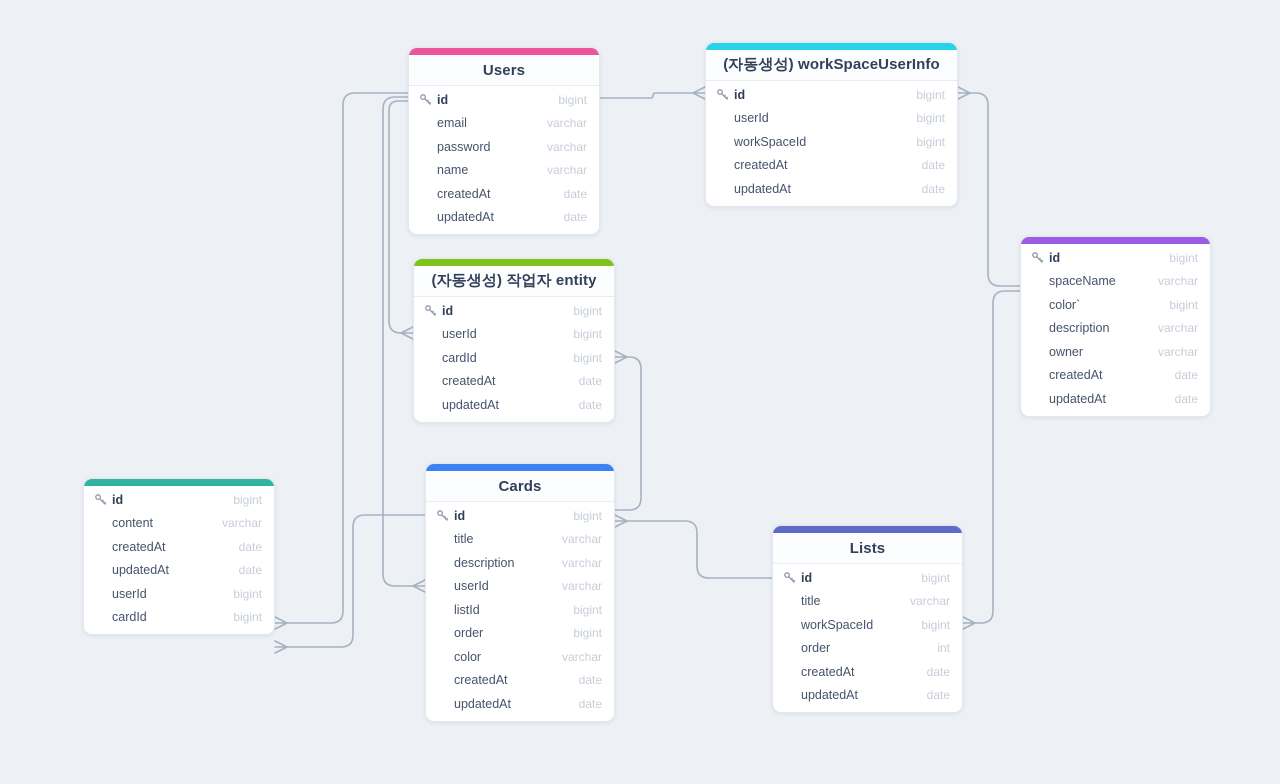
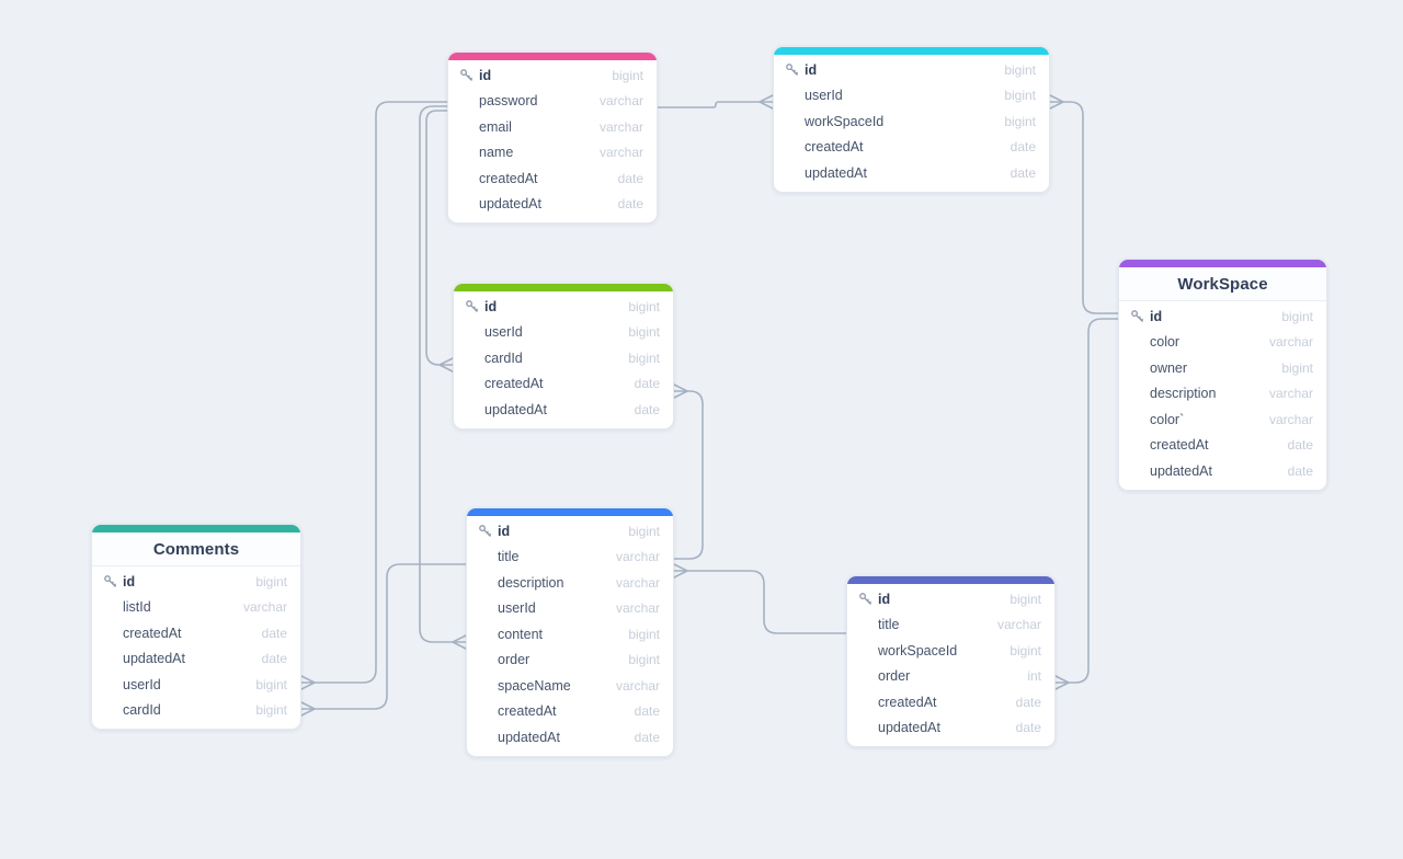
- Users
  id
  bigint
- email
+ password
  varchar
- password
+ email
  varchar
  name
  varchar
  createdAt
  date
  updatedAt
  date
- (자동생성) workSpaceUserInfo
  id
  bigint
  userId
  bigint
  workSpaceId
  bigint
  createdAt
  date
  updatedAt
  date
- (자동생성) 작업자 entity
  id
  bigint
  userId
  bigint
  cardId
  bigint
  createdAt
  date
  updatedAt
  date
+ WorkSpace
  id
  bigint
- spaceName
+ color
  varchar
- color`
+ owner
  bigint
  description
  varchar
- owner
+ color`
  varchar
  createdAt
  date
  updatedAt
  date
+ Comments
  id
  bigint
- content
+ listId
  varchar
  createdAt
  date
  updatedAt
  date
  userId
  bigint
  cardId
  bigint
- Cards
  id
  bigint
  title
  varchar
  description
  varchar
  userId
  varchar
- listId
+ content
  bigint
  order
  bigint
- color
+ spaceName
  varchar
  createdAt
  date
  updatedAt
  date
- Lists
  id
  bigint
  title
  varchar
  workSpaceId
  bigint
  order
  int
  createdAt
  date
  updatedAt
  date
